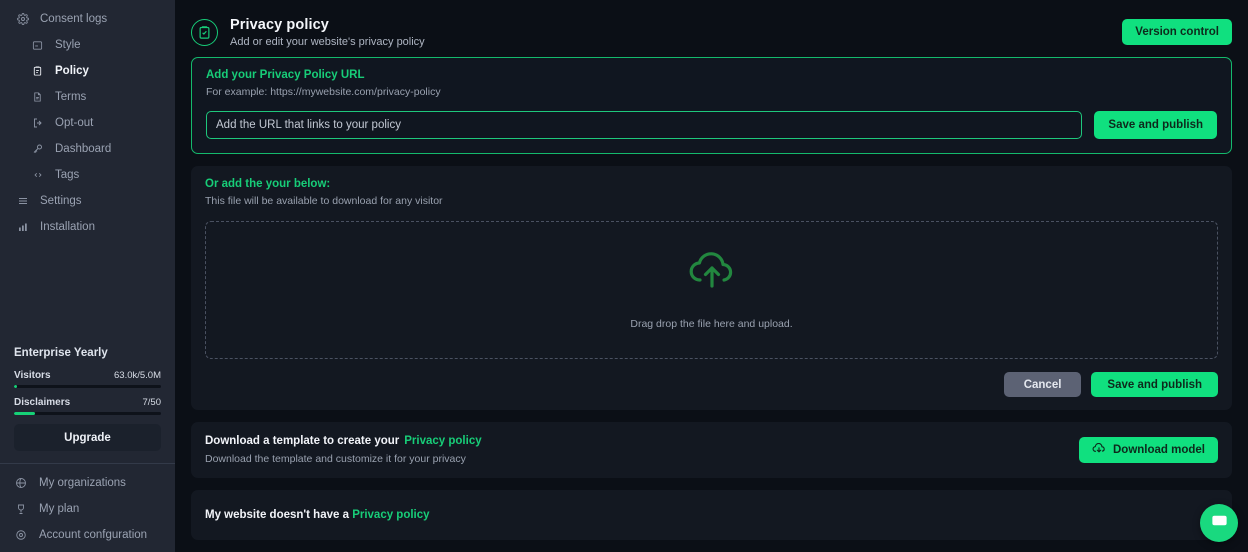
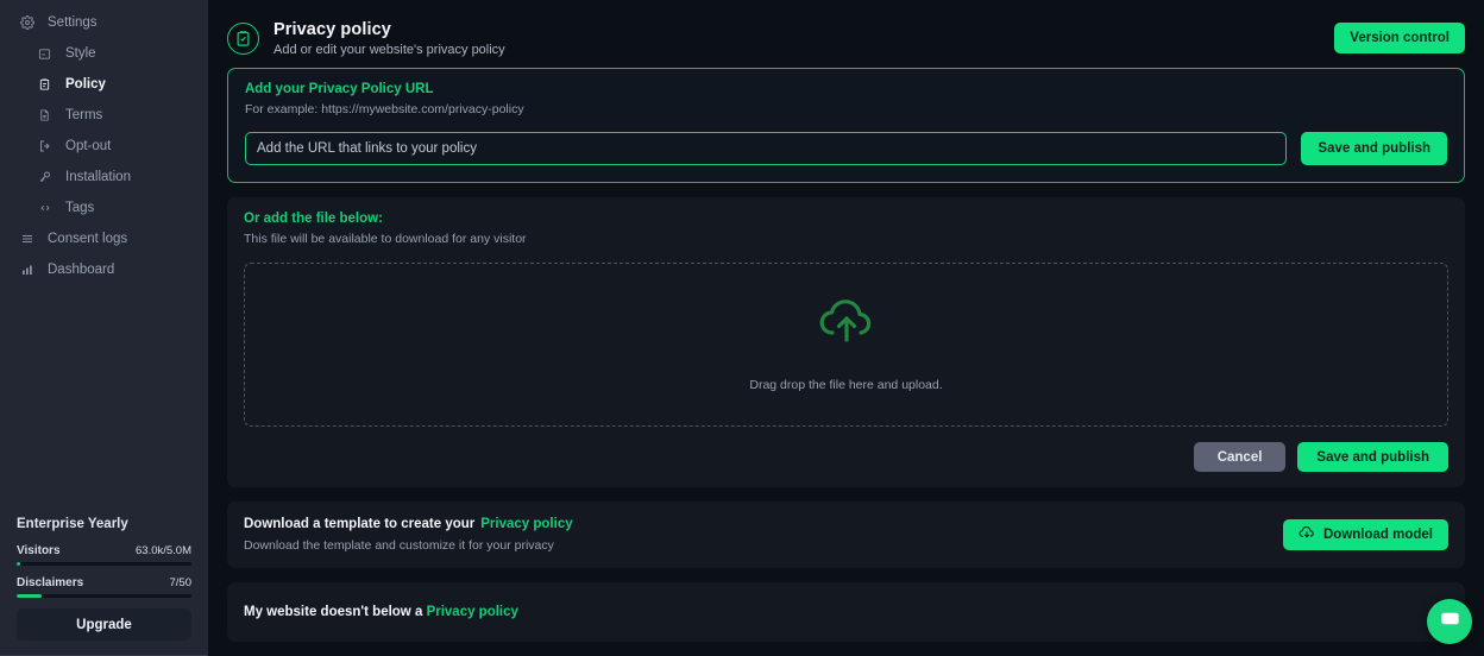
- Consent logs
+ Settings
  Style
  Policy
  Terms
  Opt-out
- Dashboard
+ Installation
  Tags
- Settings
+ Consent logs
- Installation
+ Dashboard
  Enterprise Yearly
  Visitors
  63.0k/5.0M
  Disclaimers
  7/50
  Upgrade
- My organizations
- My plan
- Account confguration
  Privacy policy
  Add or edit your website's privacy policy
  Version control
  Add your Privacy Policy URL
  For example: https://mywebsite.com/privacy-policy
  Add the URL that links to your policy
  Save and publish
- Or add the your below:
+ Or add the file below:
  This file will be available to download for any visitor
  Drag drop the file here and upload.
  Cancel
  Save and publish
  Download a template to create your Privacy policy
  Download the template and customize it for your privacy
  Download model
- My website doesn't have a Privacy policy
+ My website doesn't below a Privacy policy
